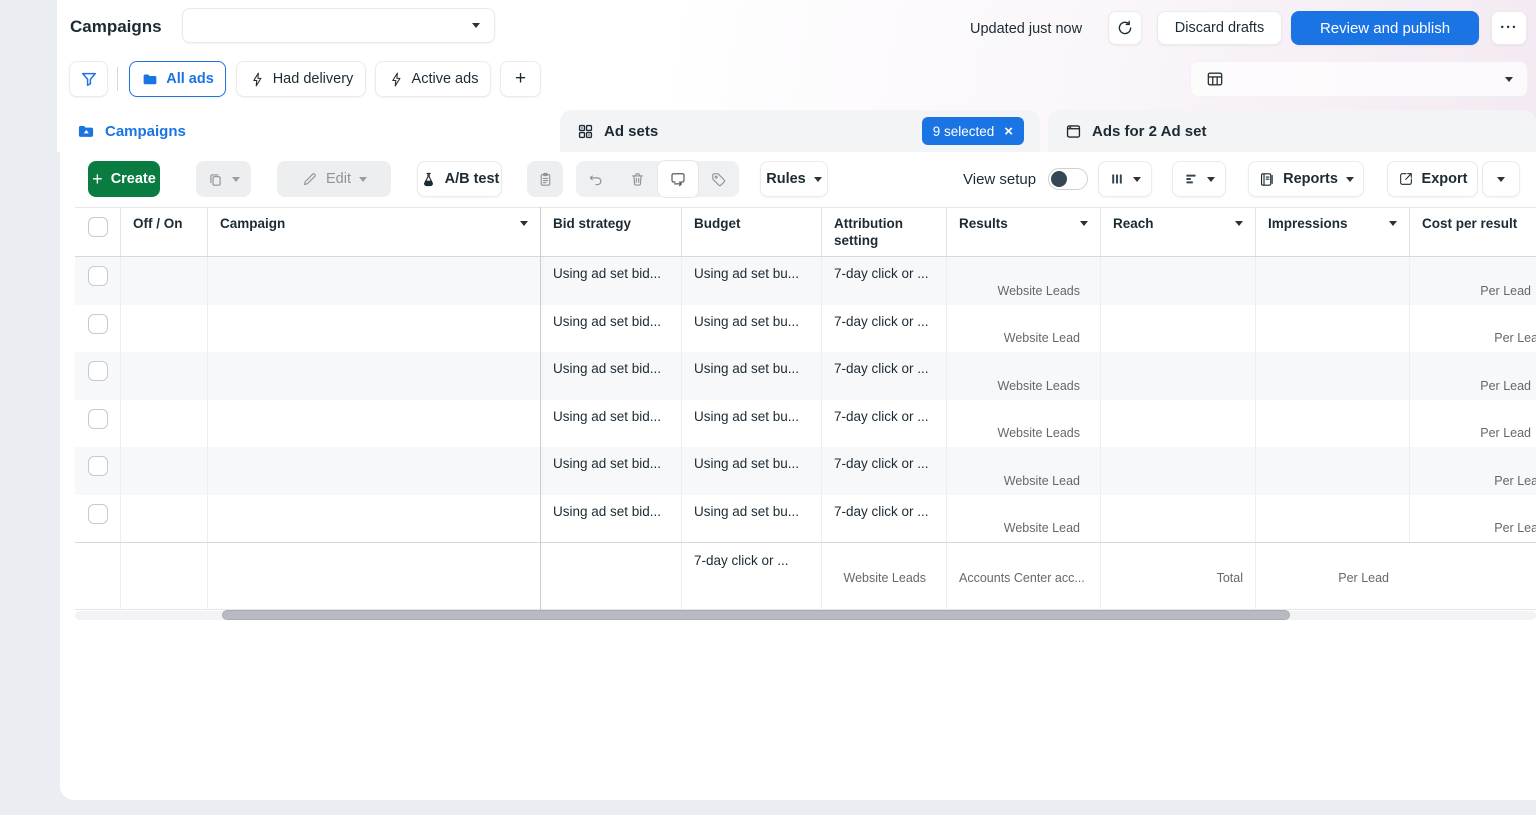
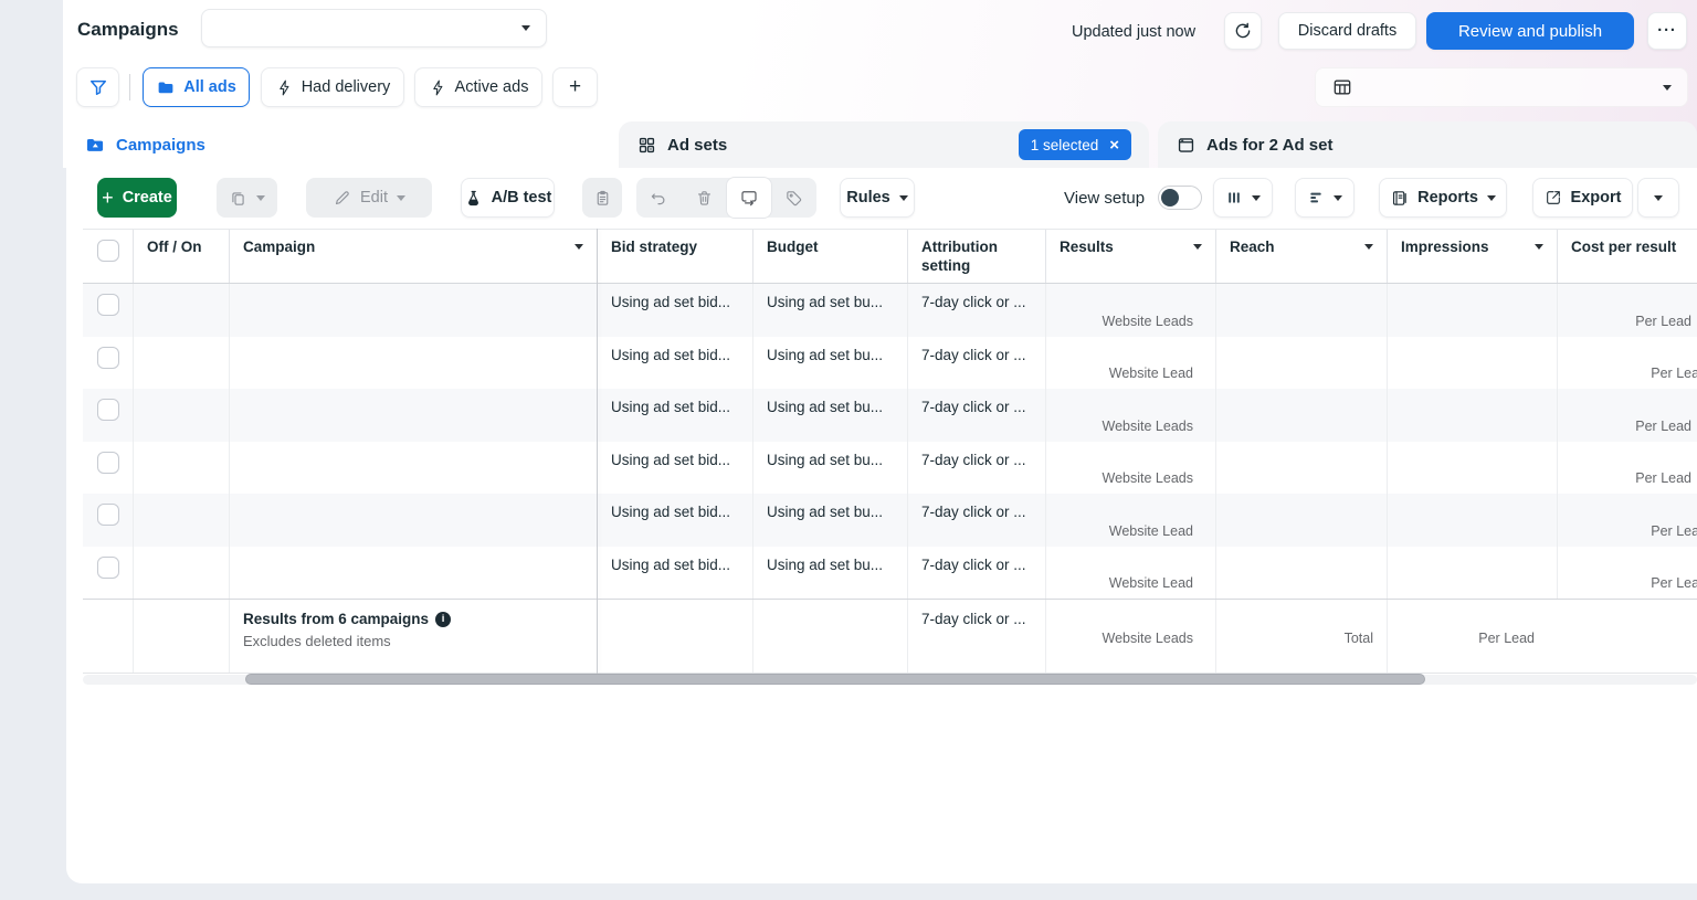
  Campaigns
  Updated just now
  Discard drafts
  Review and publish
  ···
  All ads
  Had delivery
  Active ads
  +
  Campaigns
  Ad sets
- 9 selected
+ 1 selected
  ×
  Ads for 2 Ad set
  +
  Create
  Edit
  A/B test
  Rules
  View setup
  Reports
  Export
  Off / On
  Campaign
  Bid strategy
  Budget
  Attribution setting
  Results
  Reach
  Impressions
  Cost per result
  Using ad set bid...
  Using ad set bu...
  7-day click or ...
  Website Leads
  Per Lead
  Using ad set bid...
  Using ad set bu...
  7-day click or ...
  Website Lead
  Per Lea
  Using ad set bid...
  Using ad set bu...
  7-day click or ...
  Website Leads
  Per Lead
  Using ad set bid...
  Using ad set bu...
  7-day click or ...
  Website Leads
  Per Lead
  Using ad set bid...
  Using ad set bu...
  7-day click or ...
  Website Lead
  Per Lea
  Using ad set bid...
  Using ad set bu...
  7-day click or ...
  Website Lead
  Per Lea
+ Results from 6 campaigns
+ i
+ Excludes deleted items
  7-day click or ...
  Website Leads
- Accounts Center acc...
  Total
  Per Lead
